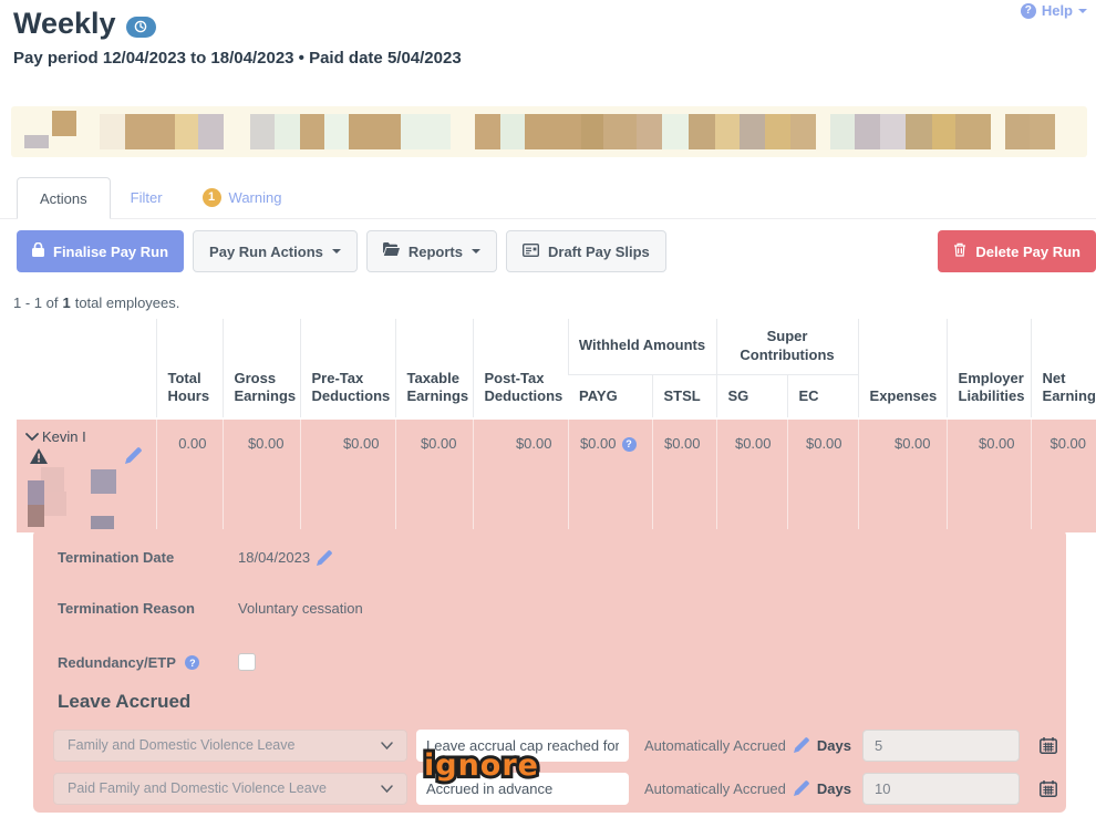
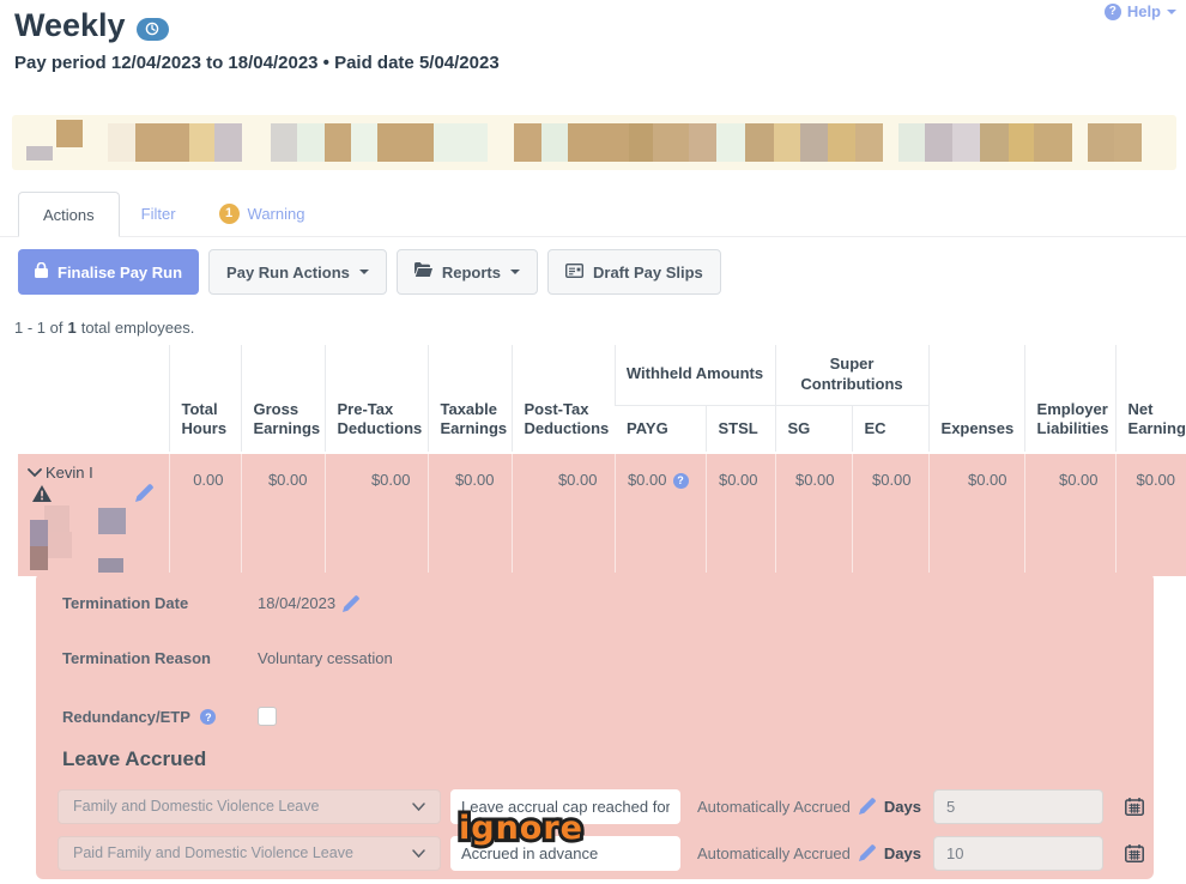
  Weekly
  Pay period 12/04/2023 to 18/04/2023 • Paid date 5/04/2023
  ?
  Help
  Actions
  Filter
  1
  Warning
  Finalise Pay Run
  Pay Run Actions
  Reports
  Draft Pay Slips
- Delete Pay Run
  1 - 1 of
  1
  total employees.
  	Total Hours	Gross Earnings	Pre-Tax Deductions	Taxable Earnings	Post-Tax Deductions	Withheld Amounts	Super Contributions	Expenses	Employer Liabilities	Net Earning
  PAYG	STSL	SG	EC
  Kevin I	0.00	$0.00	$0.00	$0.00	$0.00	$0.00 ?	$0.00	$0.00	$0.00	$0.00	$0.00	$0.00
  Termination Date
  18/04/2023
  Termination Reason
  Voluntary cessation
  Redundancy/ETP ?
  Leave Accrued
  Family and Domestic Violence Leave
  Leave accrual cap reached for
  Automatically Accrued
  Days
  5
  Paid Family and Domestic Violence Leave
  Accrued in advance
  Automatically Accrued
  Days
  10
  ignore
